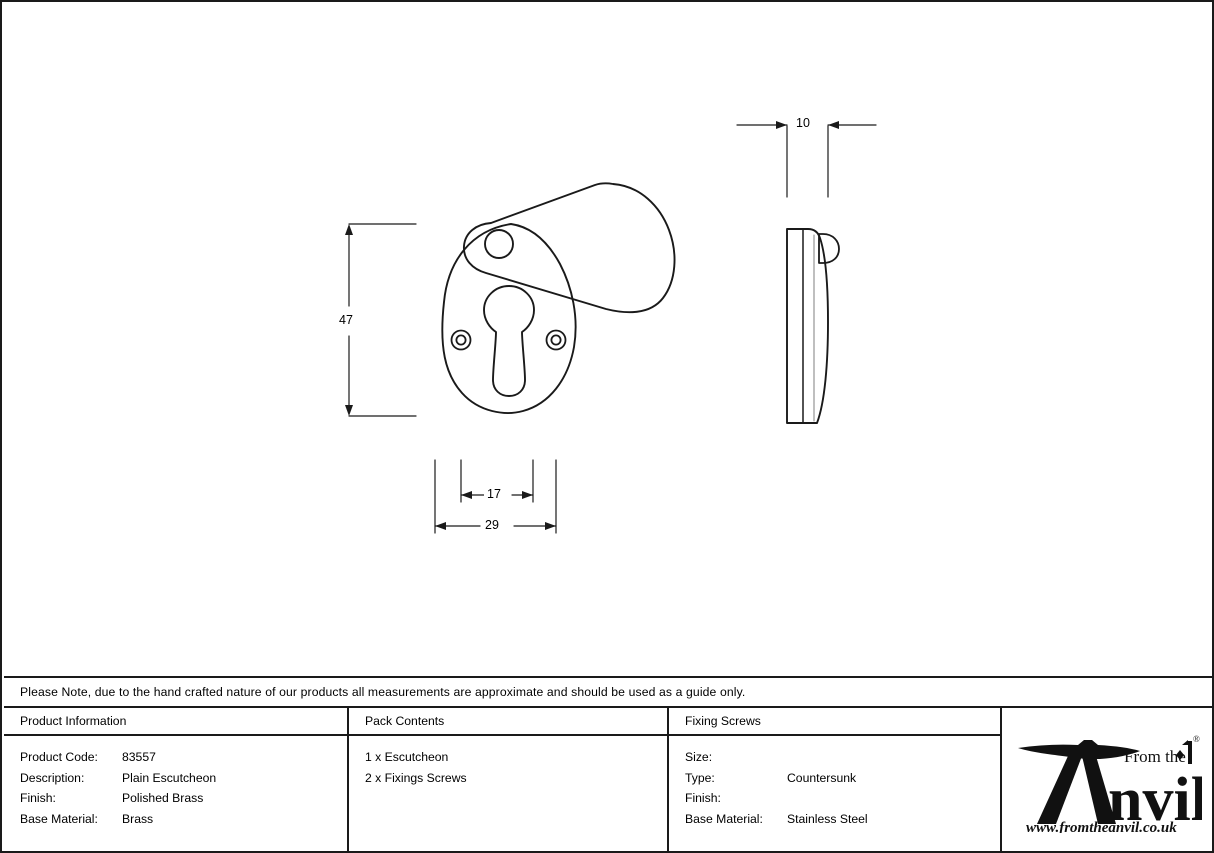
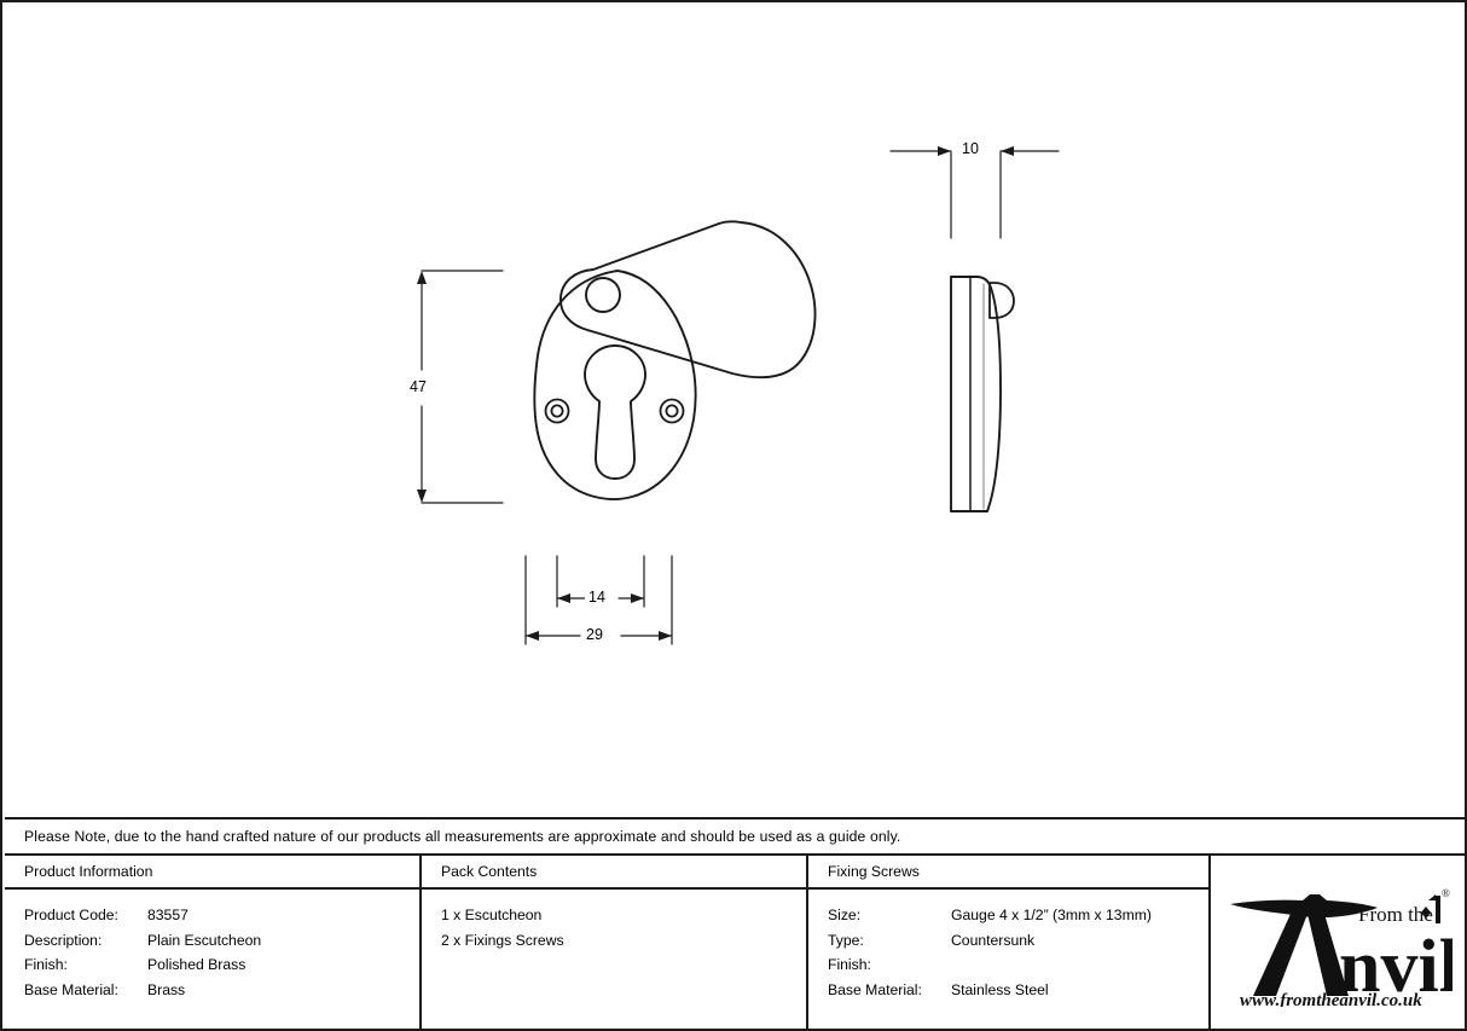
  47
- 17
+ 14
  29
  10
  Please Note, due to the hand crafted nature of our products all measurements are approximate and should be used as a guide only.
  Product Information
  Product Code:
  83557
  Description:
  Plain Escutcheon
  Finish:
  Polished Brass
  Base Material:
  Brass
  Pack Contents
  1 x Escutcheon
  2 x Fixings Screws
  Fixing Screws
  Size:
+ Gauge 4 x 1/2” (3mm x 13mm)
  Type:
  Countersunk
  Finish:
  Base Material:
  Stainless Steel
  nvil
  From th
  ®
  www.fromtheanvil.co.uk
